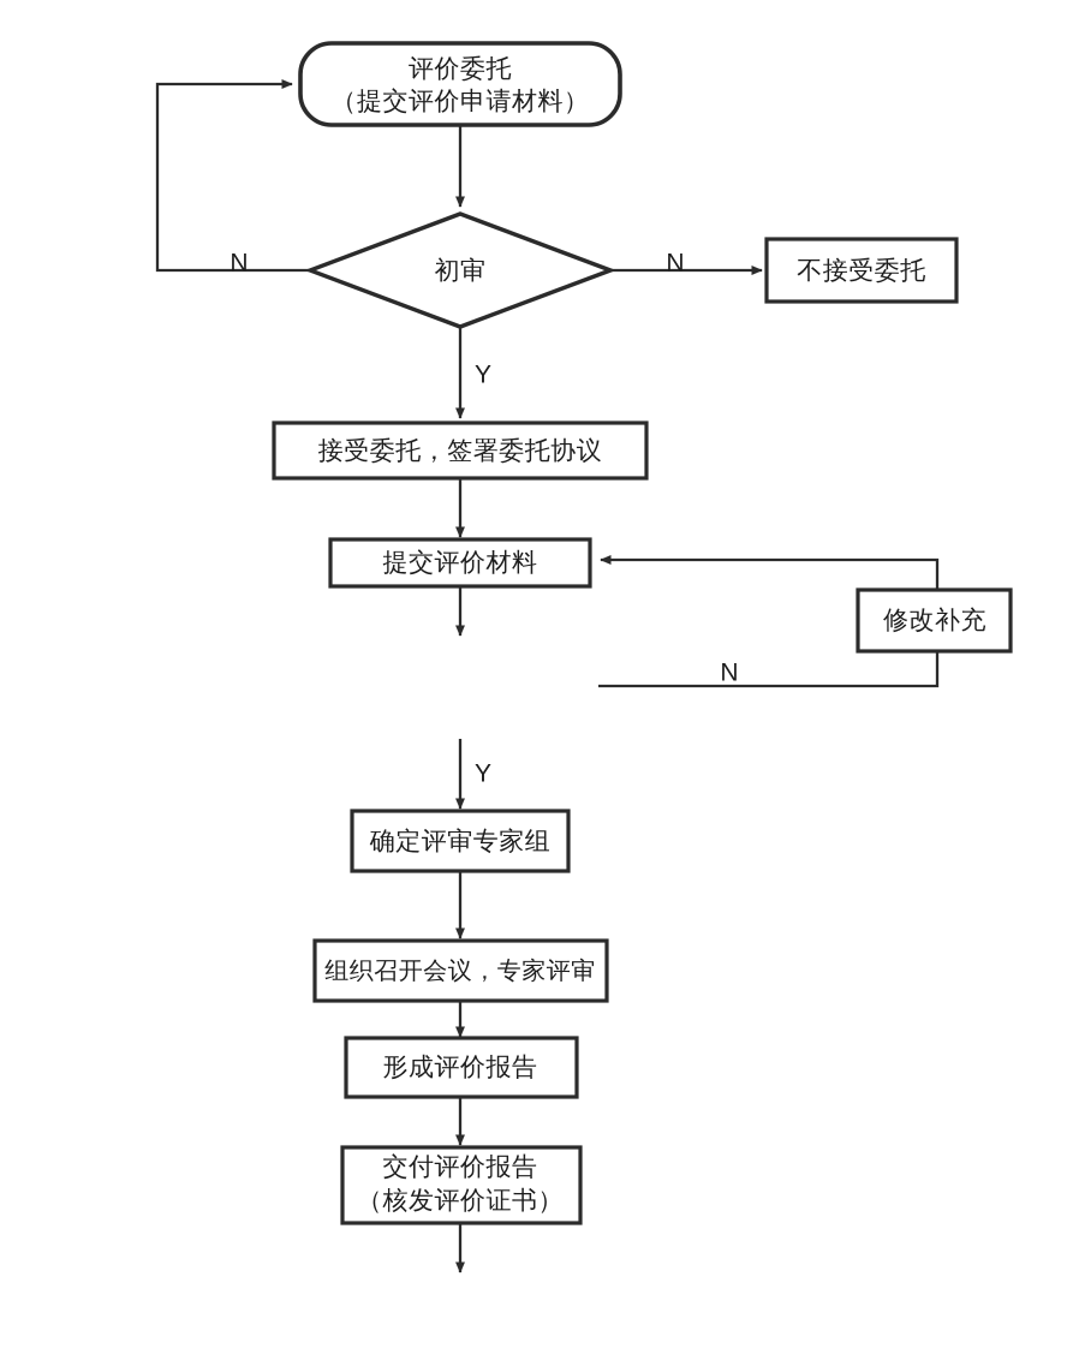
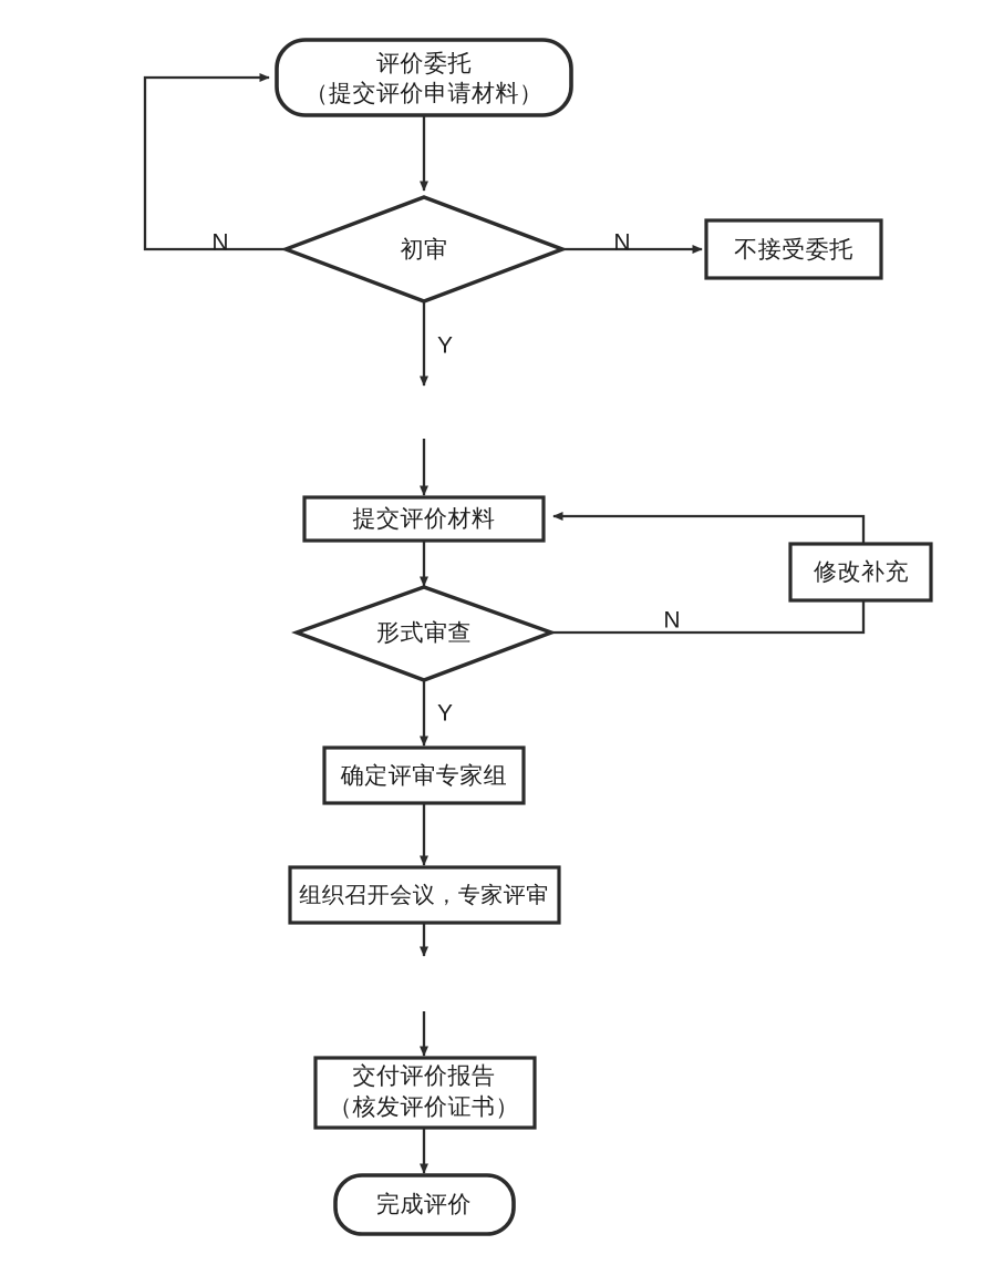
  评价委托
  （提交评价申请材料）
  初审
  不接受委托
- 接受委托，签署委托协议
  提交评价材料
  修改补充
+ 形式审查
  确定评审专家组
  组织召开会议，专家评审
- 形成评价报告
  交付评价报告
  （核发评价证书）
+ 完成评价
  N
  N
  Y
  N
  Y
